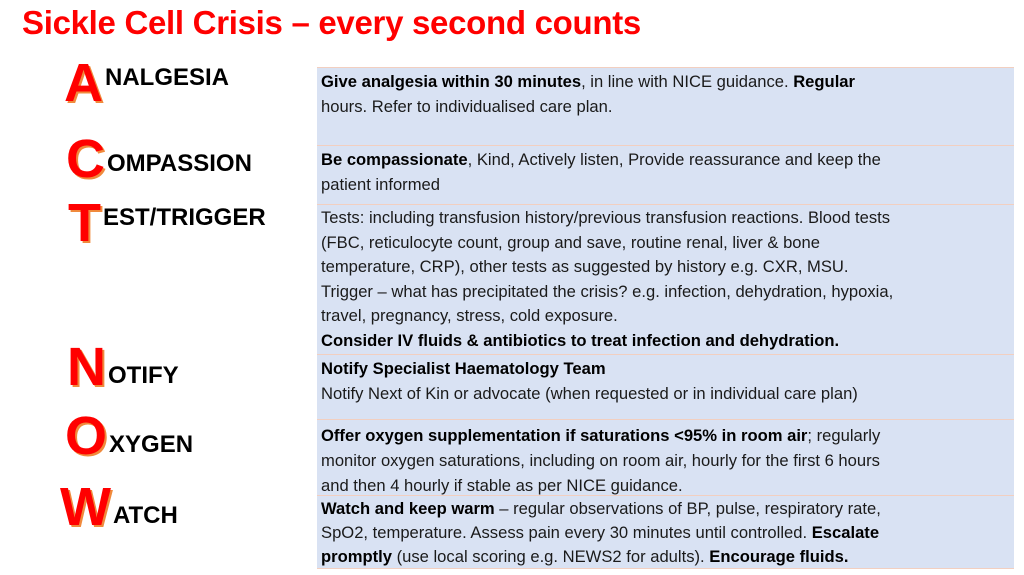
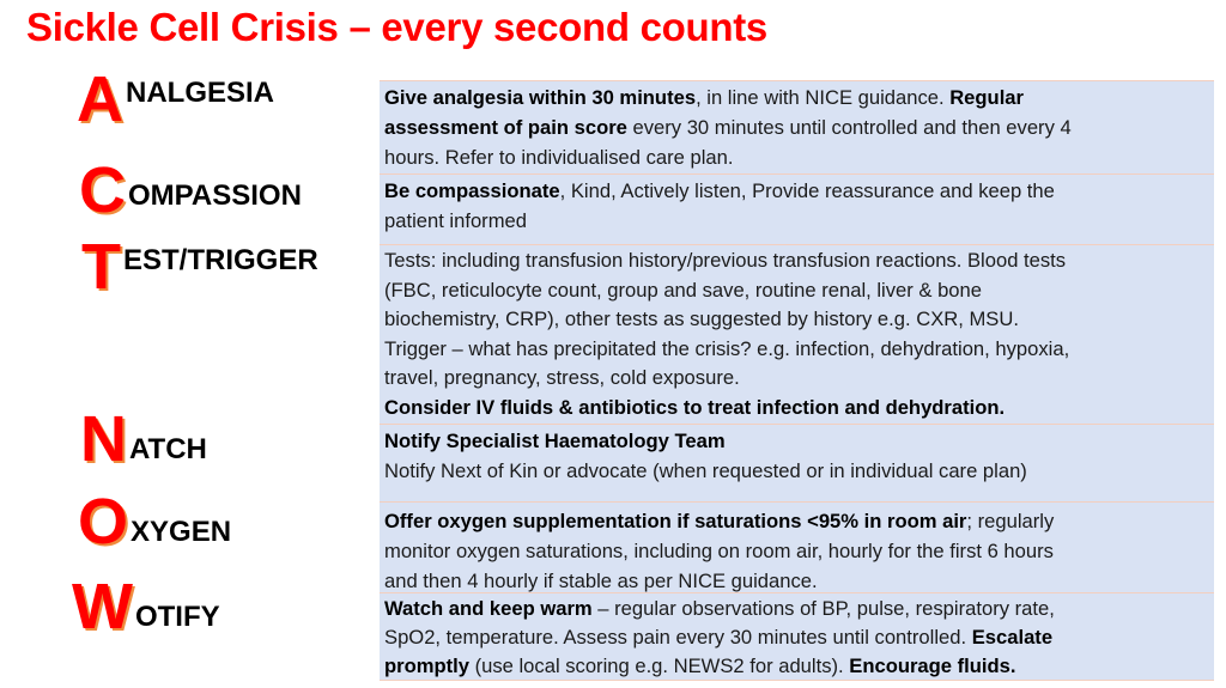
  Sickle Cell Crisis – every second counts
  A
  NALGESIA
  C
  OMPASSION
  T
  EST/TRIGGER
  N
- OTIFY
+ ATCH
  O
  XYGEN
  W
- ATCH
+ OTIFY
  Give analgesia within 30 minutes, in line with NICE guidance. Regular
+ assessment of pain score every 30 minutes until controlled and then every 4
  hours. Refer to individualised care plan.
  Be compassionate, Kind, Actively listen, Provide reassurance and keep the
  patient informed
  Tests: including transfusion history/previous transfusion reactions. Blood tests
  (FBC, reticulocyte count, group and save, routine renal, liver & bone
- temperature, CRP), other tests as suggested by history e.g. CXR, MSU.
+ biochemistry, CRP), other tests as suggested by history e.g. CXR, MSU.
  Trigger – what has precipitated the crisis? e.g. infection, dehydration, hypoxia,
  travel, pregnancy, stress, cold exposure.
  Consider IV fluids & antibiotics to treat infection and dehydration.
  Notify Specialist Haematology Team
  Notify Next of Kin or advocate (when requested or in individual care plan)
  Offer oxygen supplementation if saturations <95% in room air; regularly
  monitor oxygen saturations, including on room air, hourly for the first 6 hours
  and then 4 hourly if stable as per NICE guidance.
  Watch and keep warm – regular observations of BP, pulse, respiratory rate,
  SpO2, temperature. Assess pain every 30 minutes until controlled. Escalate
  promptly (use local scoring e.g. NEWS2 for adults). Encourage fluids.
